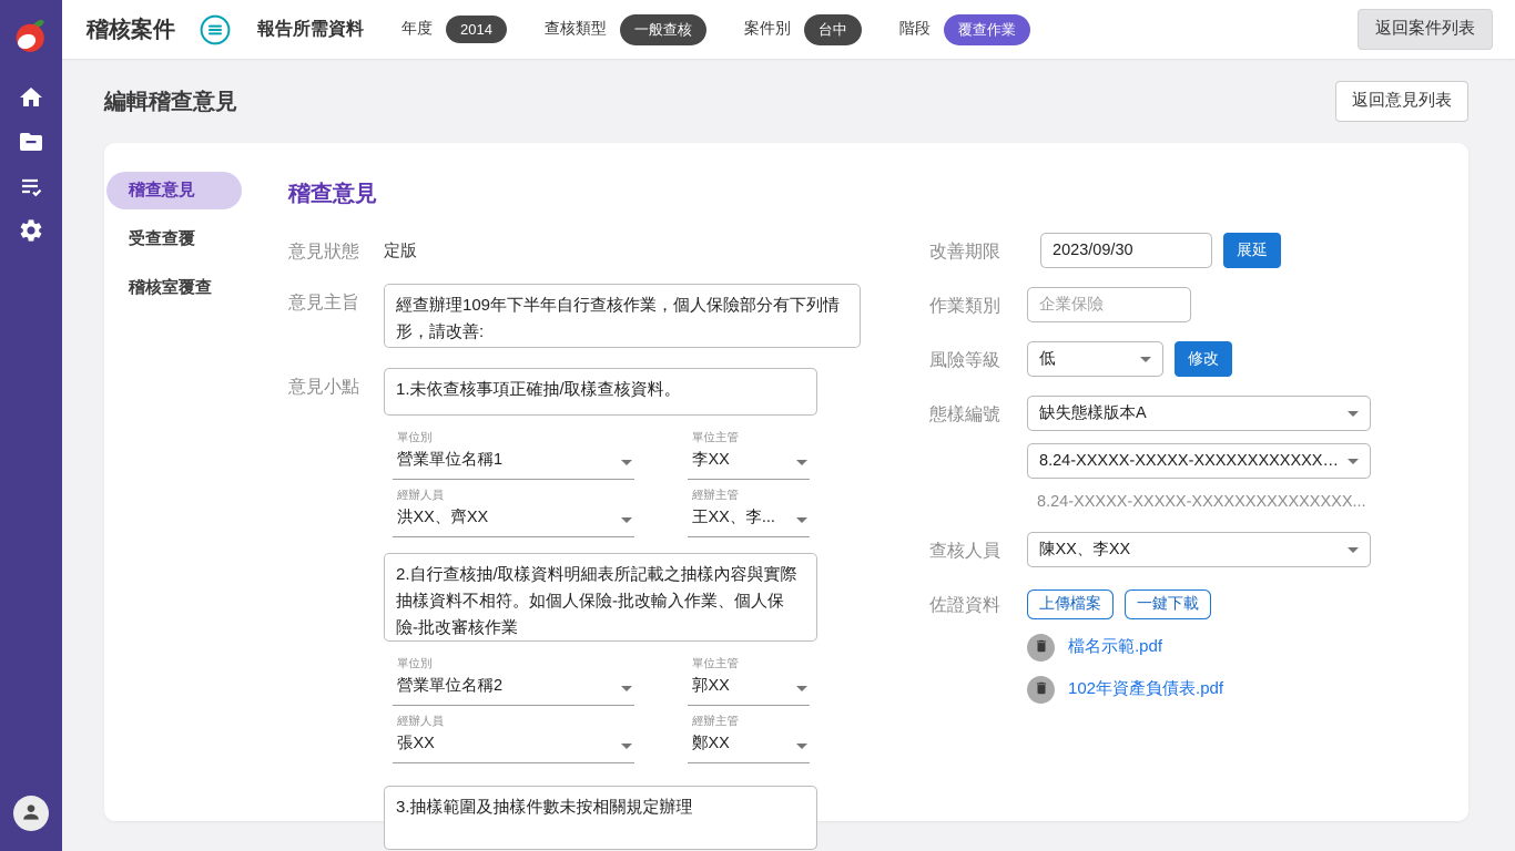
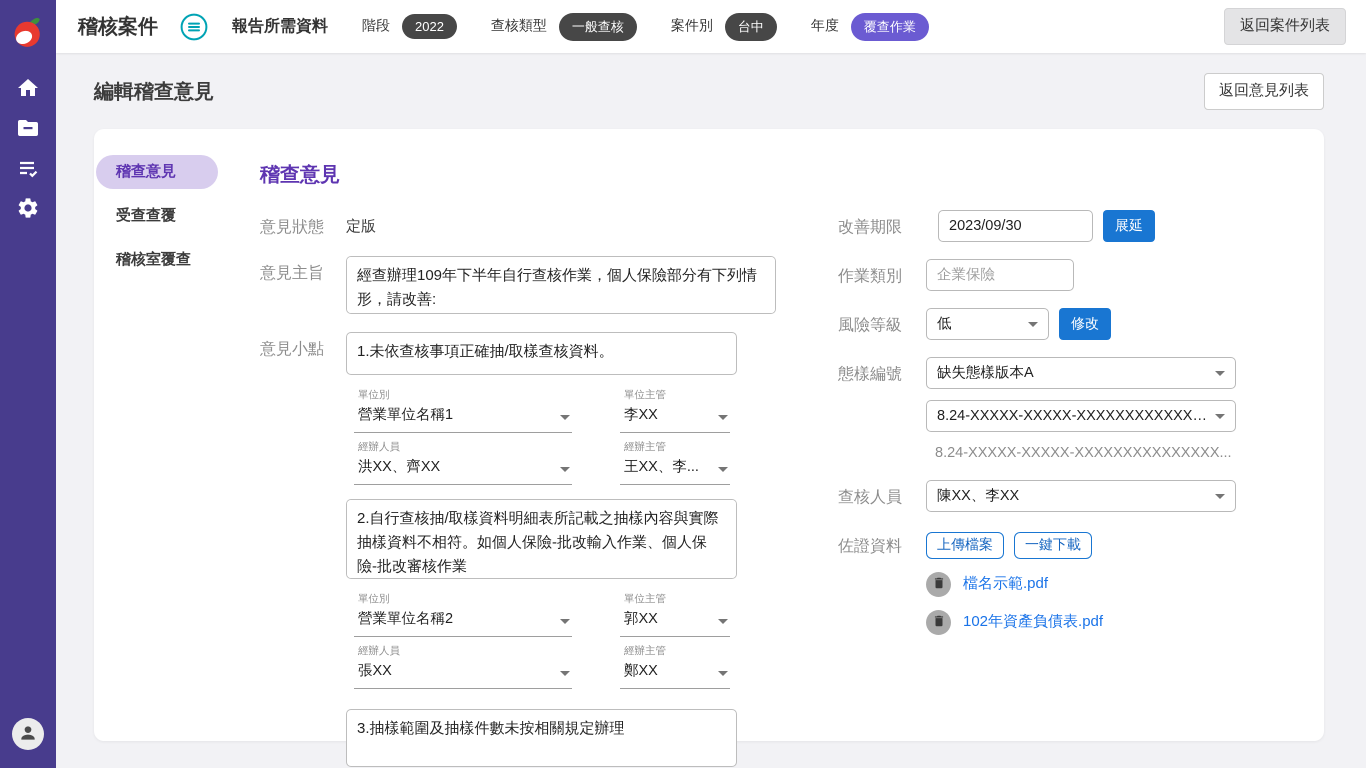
  稽核案件
  報告所需資料
- 年度
+ 階段
- 2014
+ 2022
  查核類型
  一般查核
  案件別
  台中
- 階段
+ 年度
  覆查作業
  返回案件列表
  編輯稽查意見
  返回意見列表
  稽查意見
  受查查覆
  稽核室覆查
  稽查意見
  意見狀態
  定版
  意見主旨
  意見小點
  1.未依查核事項正確抽/取樣查核資料。
  單位別
  營業單位名稱1
  單位主管
  李XX
  經辦人員
  洪XX、齊XX
  經辦主管
  王XX、李...
  單位別
  營業單位名稱2
  單位主管
  郭XX
  經辦人員
  張XX
  經辦主管
  鄭XX
  3.抽樣範圍及抽樣件數未按相關規定辦理
  改善期限
  2023/09/30
  展延
  作業類別
  企業保險
  風險等級
  低
  修改
  態樣編號
  缺失態樣版本A
  8.24-XXXXX-XXXXX-XXXXXXXXXXXXXX
  8.24-XXXXX-XXXXX-XXXXXXXXXXXXXXX...
  查核人員
  陳XX、李XX
  佐證資料
  上傳檔案
  一鍵下載
  檔名示範.pdf
  102年資產負債表.pdf
